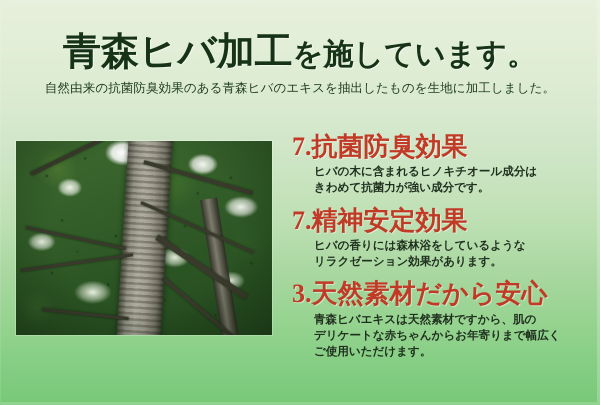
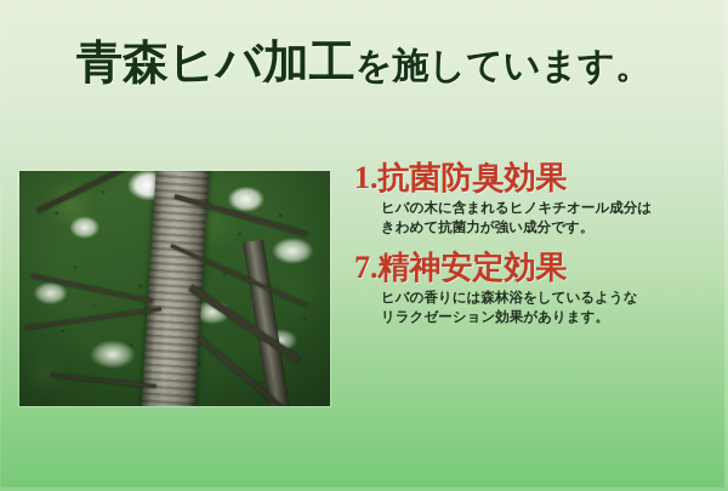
  青森ヒバ加工を施しています。
- 自然由来の抗菌防臭効果のある青森ヒバのエキスを抽出したものを生地に加工しました。
- 7.抗菌防臭効果
+ 1.抗菌防臭効果
  ヒバの木に含まれるヒノキチオール成分は
  きわめて抗菌力が強い成分です。
  7.精神安定効果
  ヒバの香りには森林浴をしているような
  リラクゼーション効果があります。
- 3.天然素材だから安心
- 青森ヒバエキスは天然素材ですから、肌の
- デリケートな赤ちゃんからお年寄りまで幅広く
- ご使用いただけます。
